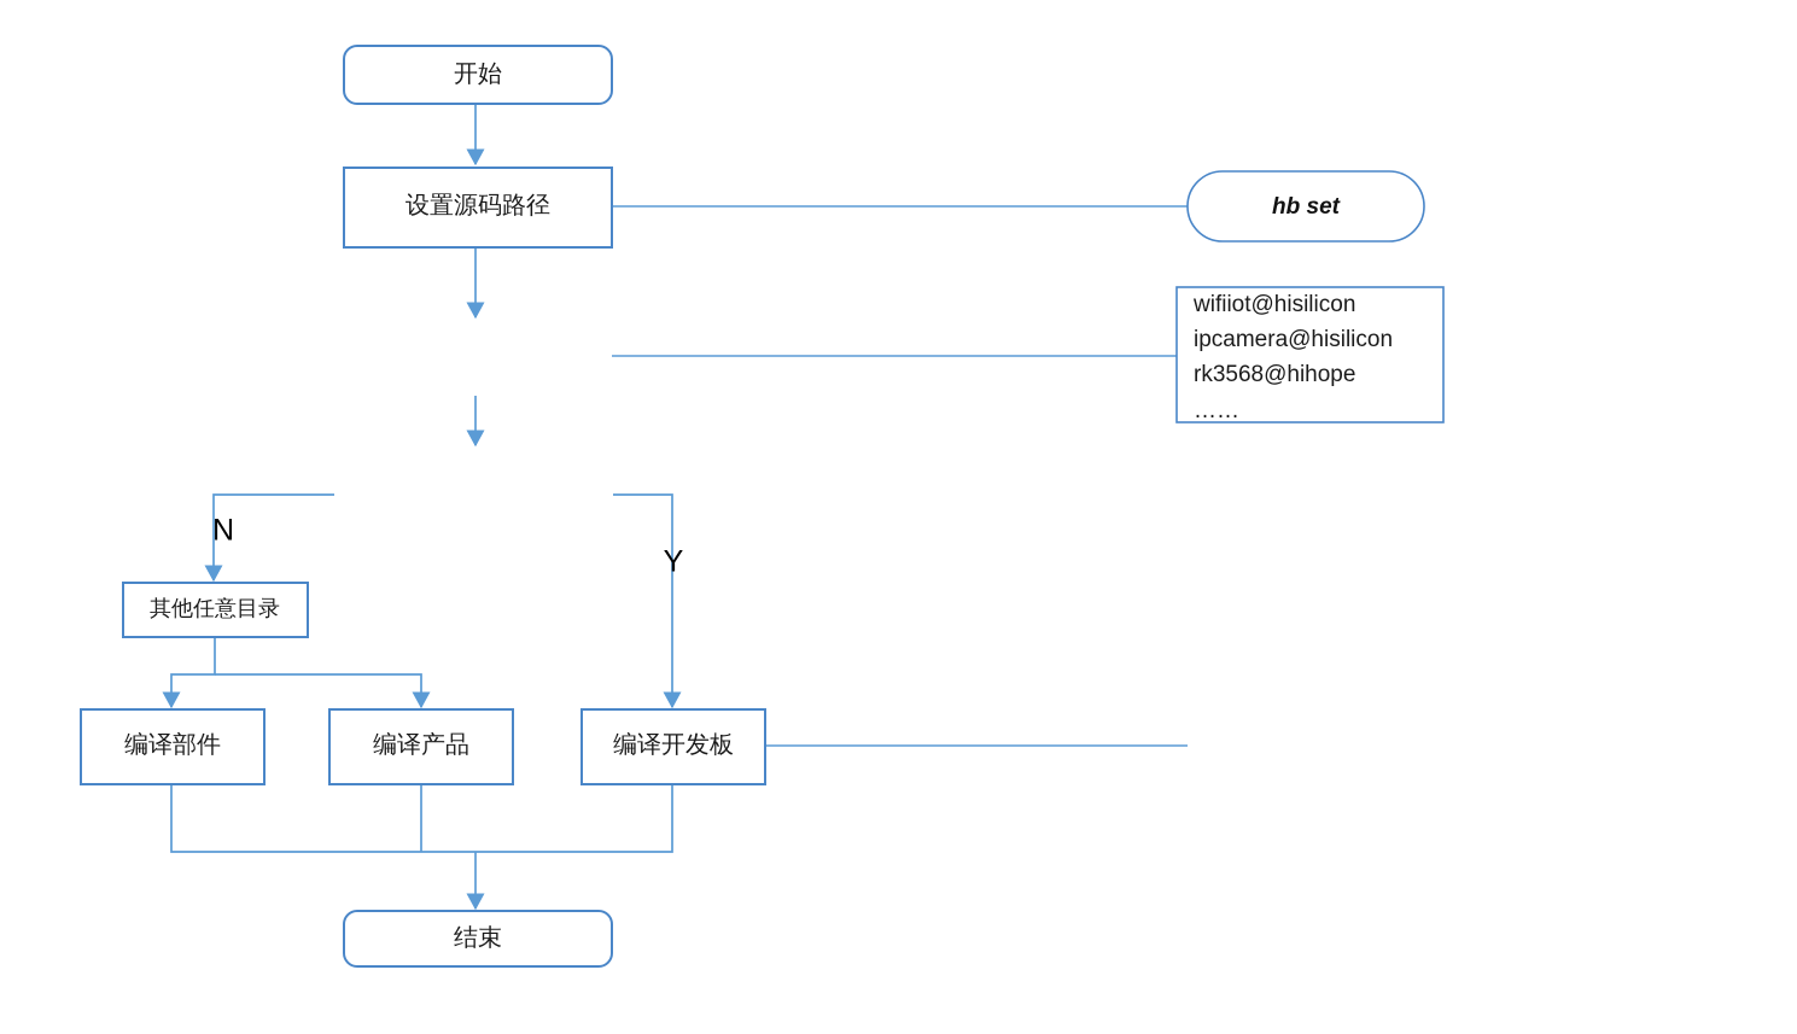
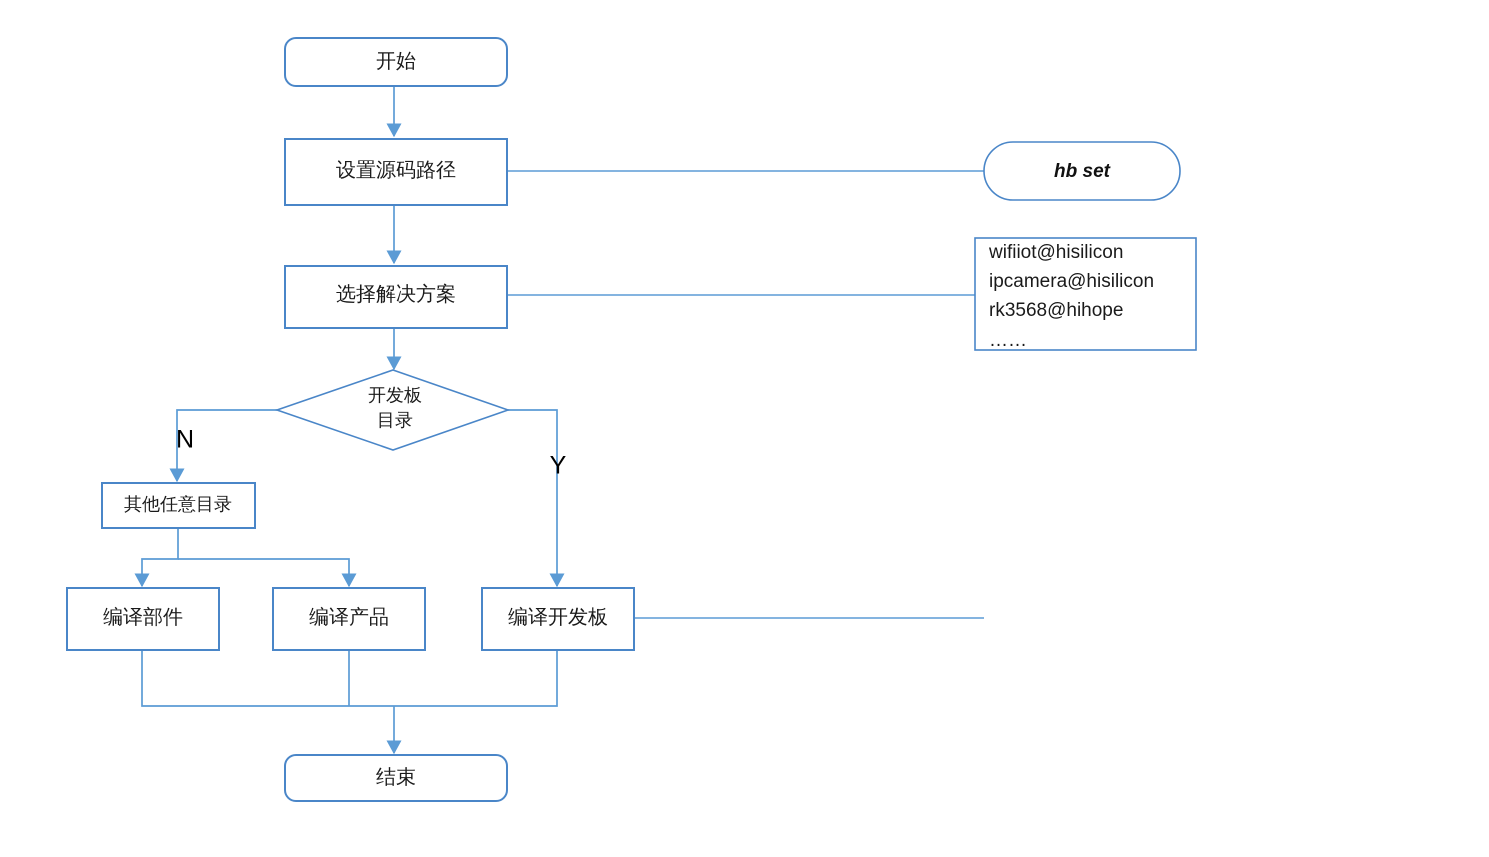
  开始
  设置源码路径
+ 选择解决方案
+ 开发板
+ 目录
  N
  Y
  其他任意目录
  编译部件
  编译产品
  编译开发板
  结束
  hb set
  wifiiot@hisilicon
  ipcamera@hisilicon
  rk3568@hihope
  ……
